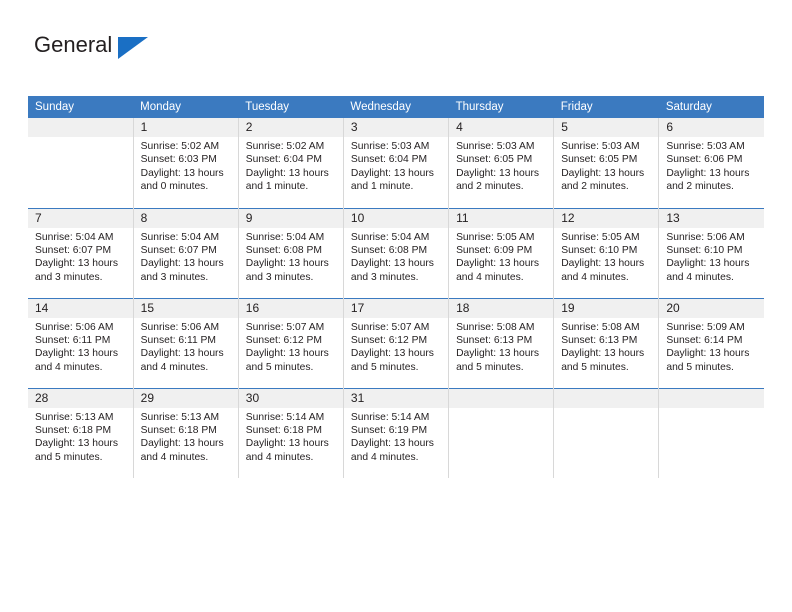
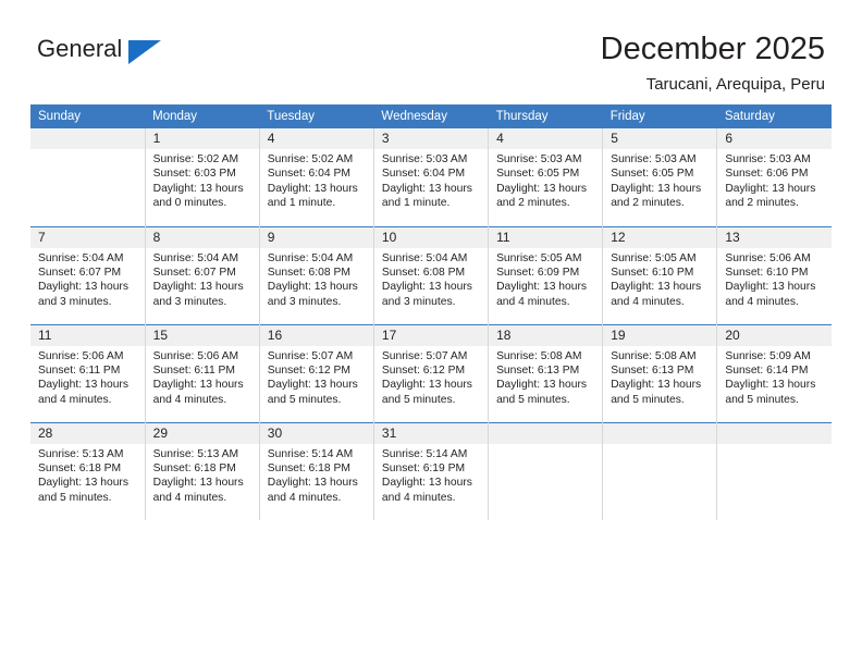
  General
+ December 2025
+ Tarucani, Arequipa, Peru
  Sunday	Monday	Tuesday	Wednesday	Thursday	Friday	Saturday
- 	1Sunrise: 5:02 AMSunset: 6:03 PMDaylight: 13 hoursand 0 minutes.	2Sunrise: 5:02 AMSunset: 6:04 PMDaylight: 13 hoursand 1 minute.	3Sunrise: 5:03 AMSunset: 6:04 PMDaylight: 13 hoursand 1 minute.	4Sunrise: 5:03 AMSunset: 6:05 PMDaylight: 13 hoursand 2 minutes.	5Sunrise: 5:03 AMSunset: 6:05 PMDaylight: 13 hoursand 2 minutes.	6Sunrise: 5:03 AMSunset: 6:06 PMDaylight: 13 hoursand 2 minutes.
+ 	1Sunrise: 5:02 AMSunset: 6:03 PMDaylight: 13 hoursand 0 minutes.	4Sunrise: 5:02 AMSunset: 6:04 PMDaylight: 13 hoursand 1 minute.	3Sunrise: 5:03 AMSunset: 6:04 PMDaylight: 13 hoursand 1 minute.	4Sunrise: 5:03 AMSunset: 6:05 PMDaylight: 13 hoursand 2 minutes.	5Sunrise: 5:03 AMSunset: 6:05 PMDaylight: 13 hoursand 2 minutes.	6Sunrise: 5:03 AMSunset: 6:06 PMDaylight: 13 hoursand 2 minutes.
  7Sunrise: 5:04 AMSunset: 6:07 PMDaylight: 13 hoursand 3 minutes.	8Sunrise: 5:04 AMSunset: 6:07 PMDaylight: 13 hoursand 3 minutes.	9Sunrise: 5:04 AMSunset: 6:08 PMDaylight: 13 hoursand 3 minutes.	10Sunrise: 5:04 AMSunset: 6:08 PMDaylight: 13 hoursand 3 minutes.	11Sunrise: 5:05 AMSunset: 6:09 PMDaylight: 13 hoursand 4 minutes.	12Sunrise: 5:05 AMSunset: 6:10 PMDaylight: 13 hoursand 4 minutes.	13Sunrise: 5:06 AMSunset: 6:10 PMDaylight: 13 hoursand 4 minutes.
- 14Sunrise: 5:06 AMSunset: 6:11 PMDaylight: 13 hoursand 4 minutes.	15Sunrise: 5:06 AMSunset: 6:11 PMDaylight: 13 hoursand 4 minutes.	16Sunrise: 5:07 AMSunset: 6:12 PMDaylight: 13 hoursand 5 minutes.	17Sunrise: 5:07 AMSunset: 6:12 PMDaylight: 13 hoursand 5 minutes.	18Sunrise: 5:08 AMSunset: 6:13 PMDaylight: 13 hoursand 5 minutes.	19Sunrise: 5:08 AMSunset: 6:13 PMDaylight: 13 hoursand 5 minutes.	20Sunrise: 5:09 AMSunset: 6:14 PMDaylight: 13 hoursand 5 minutes.
+ 11Sunrise: 5:06 AMSunset: 6:11 PMDaylight: 13 hoursand 4 minutes.	15Sunrise: 5:06 AMSunset: 6:11 PMDaylight: 13 hoursand 4 minutes.	16Sunrise: 5:07 AMSunset: 6:12 PMDaylight: 13 hoursand 5 minutes.	17Sunrise: 5:07 AMSunset: 6:12 PMDaylight: 13 hoursand 5 minutes.	18Sunrise: 5:08 AMSunset: 6:13 PMDaylight: 13 hoursand 5 minutes.	19Sunrise: 5:08 AMSunset: 6:13 PMDaylight: 13 hoursand 5 minutes.	20Sunrise: 5:09 AMSunset: 6:14 PMDaylight: 13 hoursand 5 minutes.
  28Sunrise: 5:13 AMSunset: 6:18 PMDaylight: 13 hoursand 5 minutes.	29Sunrise: 5:13 AMSunset: 6:18 PMDaylight: 13 hoursand 4 minutes.	30Sunrise: 5:14 AMSunset: 6:18 PMDaylight: 13 hoursand 4 minutes.	31Sunrise: 5:14 AMSunset: 6:19 PMDaylight: 13 hoursand 4 minutes.
